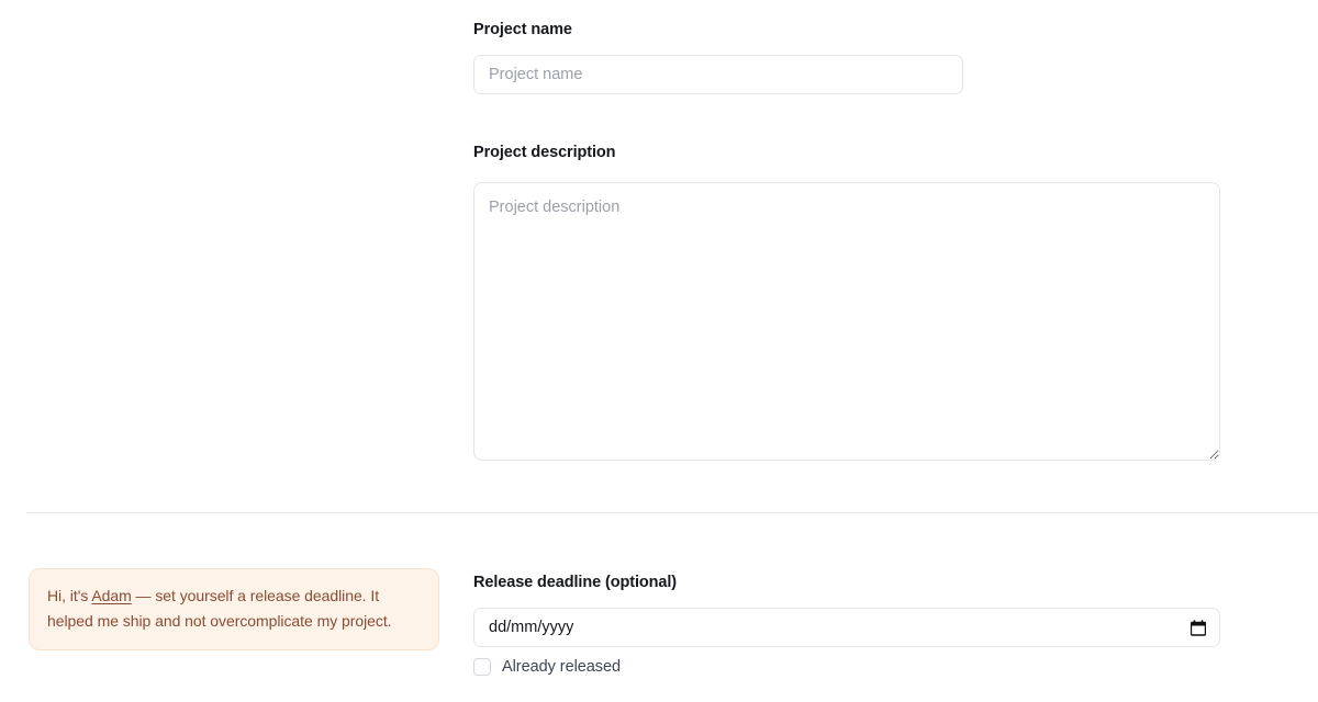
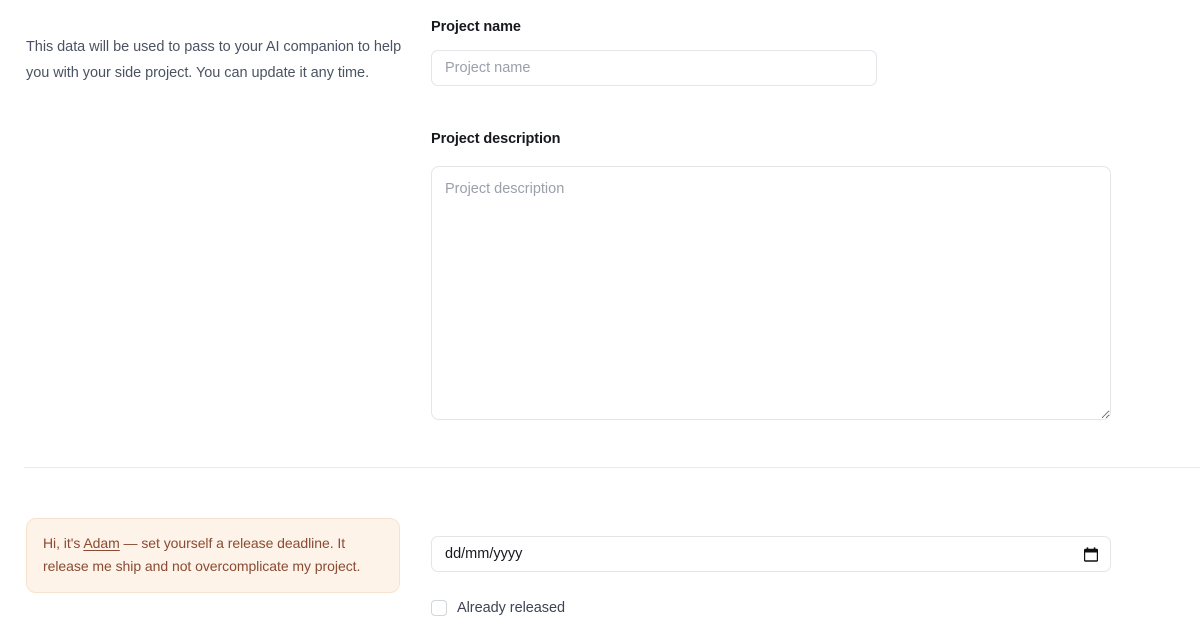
+ This data will be used to pass to your AI companion to help you with your side project. You can update it any time.
  Project name
  Project name
  Project description
  Project description
- Hi, it's Adam — set yourself a release deadline. It helped me ship and not overcomplicate my project.
+ Hi, it's Adam — set yourself a release deadline. It release me ship and not overcomplicate my project.
- Release deadline (optional)
  dd/mm/yyyy
  Already released
